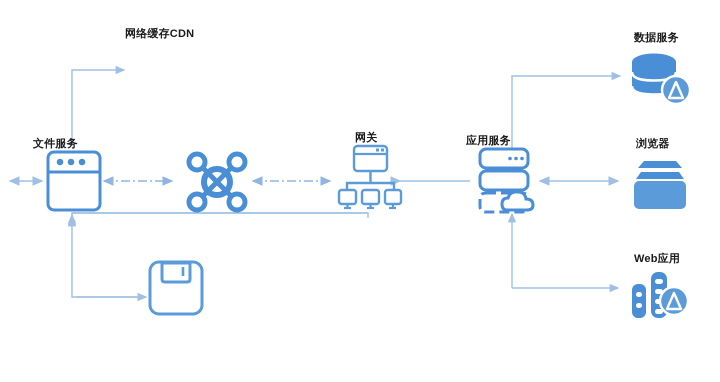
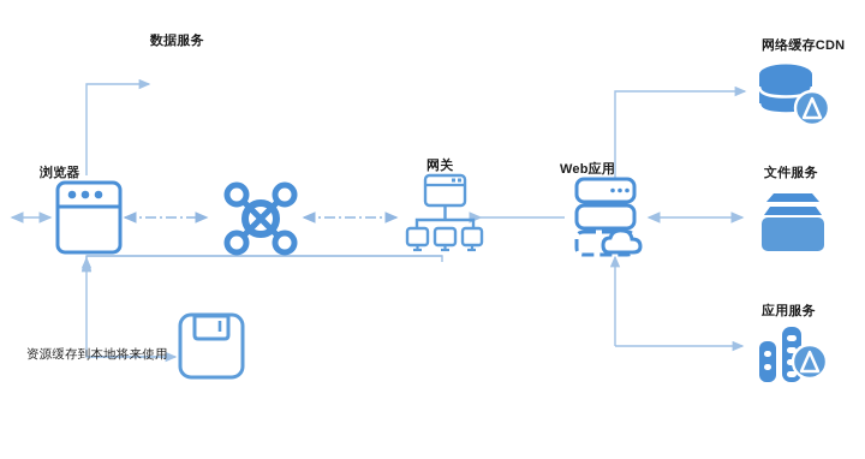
- 网络缓存CDN
+ 数据服务
- 文件服务
+ 浏览器
  网关
- 应用服务
+ Web应用
- 数据服务
+ 网络缓存CDN
- 浏览器
+ 文件服务
- Web应用
+ 应用服务
+ 资源缓存到本地将来使用
